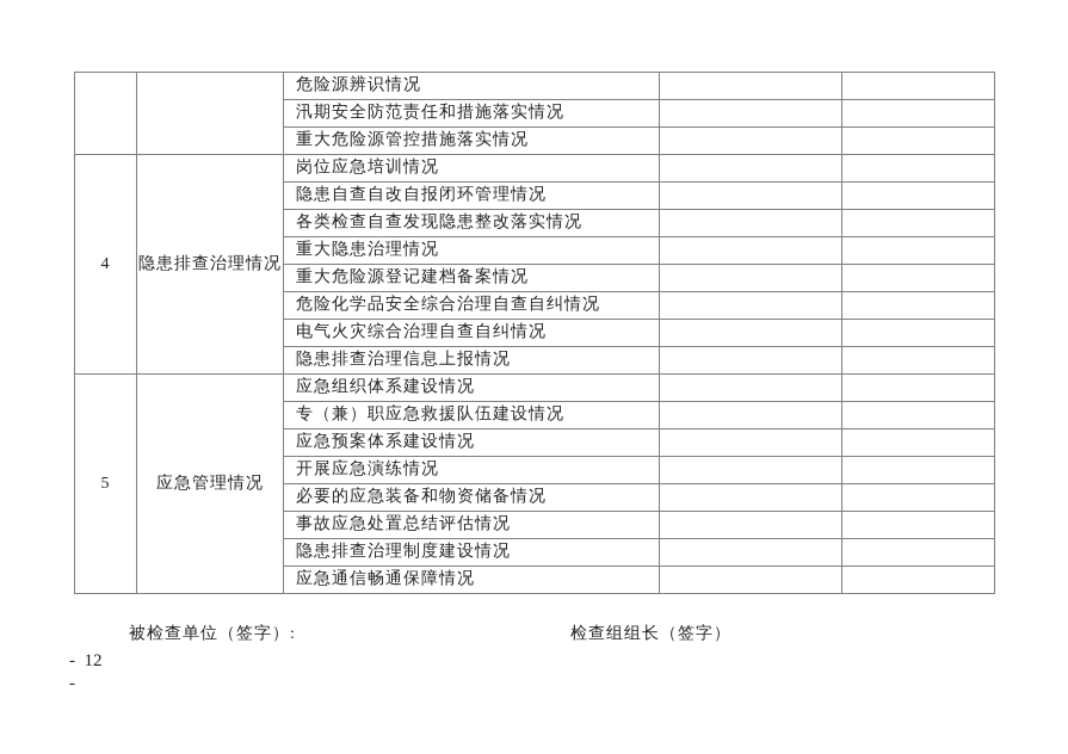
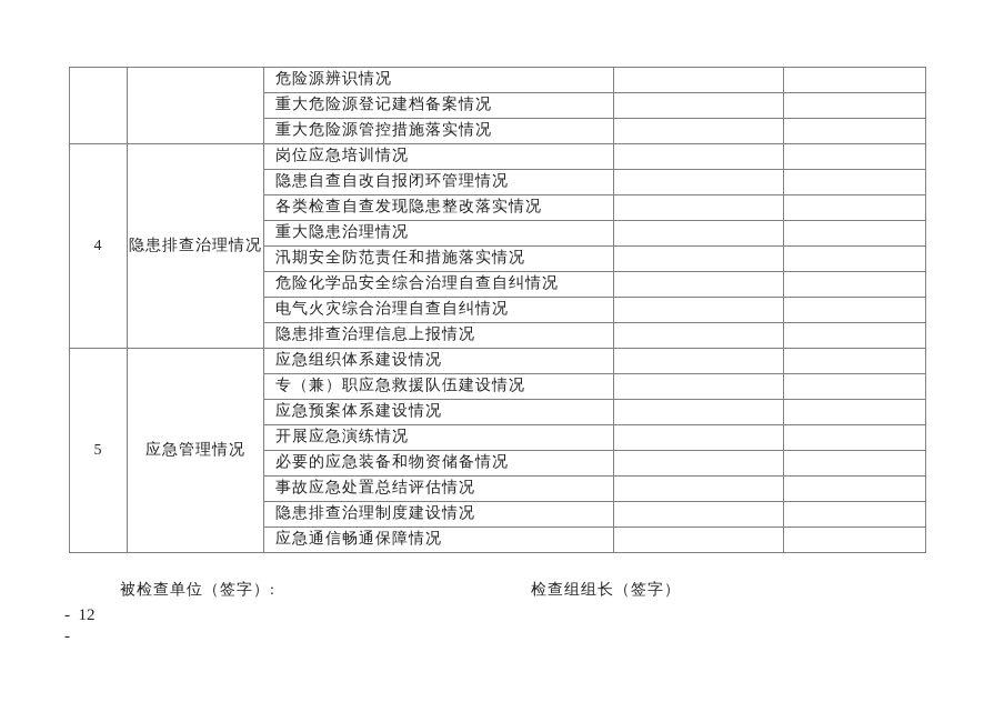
  		危险源辨识情况
- 汛期安全防范责任和措施落实情况
+ 重大危险源登记建档备案情况
  重大危险源管控措施落实情况
  4	隐患排查治理情况	岗位应急培训情况
  隐患自查自改自报闭环管理情况
  各类检查自查发现隐患整改落实情况
  重大隐患治理情况
- 重大危险源登记建档备案情况
+ 汛期安全防范责任和措施落实情况
  危险化学品安全综合治理自查自纠情况
  电气火灾综合治理自查自纠情况
  隐患排查治理信息上报情况
  5	应急管理情况	应急组织体系建设情况
  专（兼）职应急救援队伍建设情况
  应急预案体系建设情况
  开展应急演练情况
  必要的应急装备和物资储备情况
  事故应急处置总结评估情况
  隐患排查治理制度建设情况
  应急通信畅通保障情况
  被检查单位（签字）:
  检查组组长（签字）
  - 12
  -
